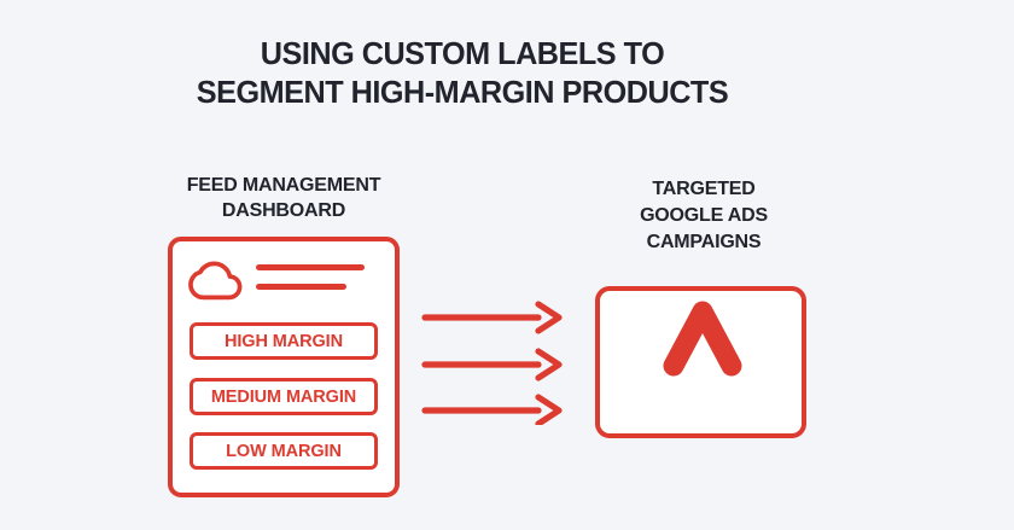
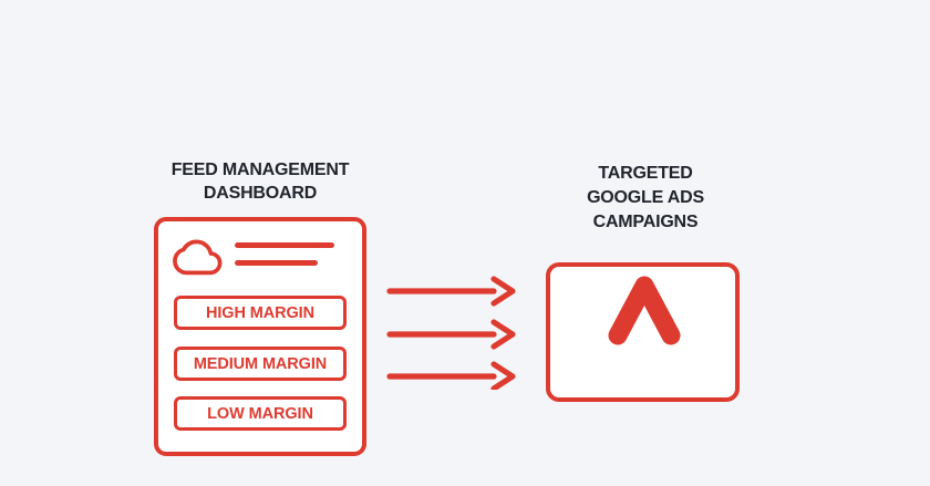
- USING CUSTOM LABELS TO
- SEGMENT HIGH-MARGIN PRODUCTS
  FEED MANAGEMENT
  DASHBOARD
  TARGETED
  GOOGLE ADS
  CAMPAIGNS
  HIGH MARGIN
  MEDIUM MARGIN
  LOW MARGIN
